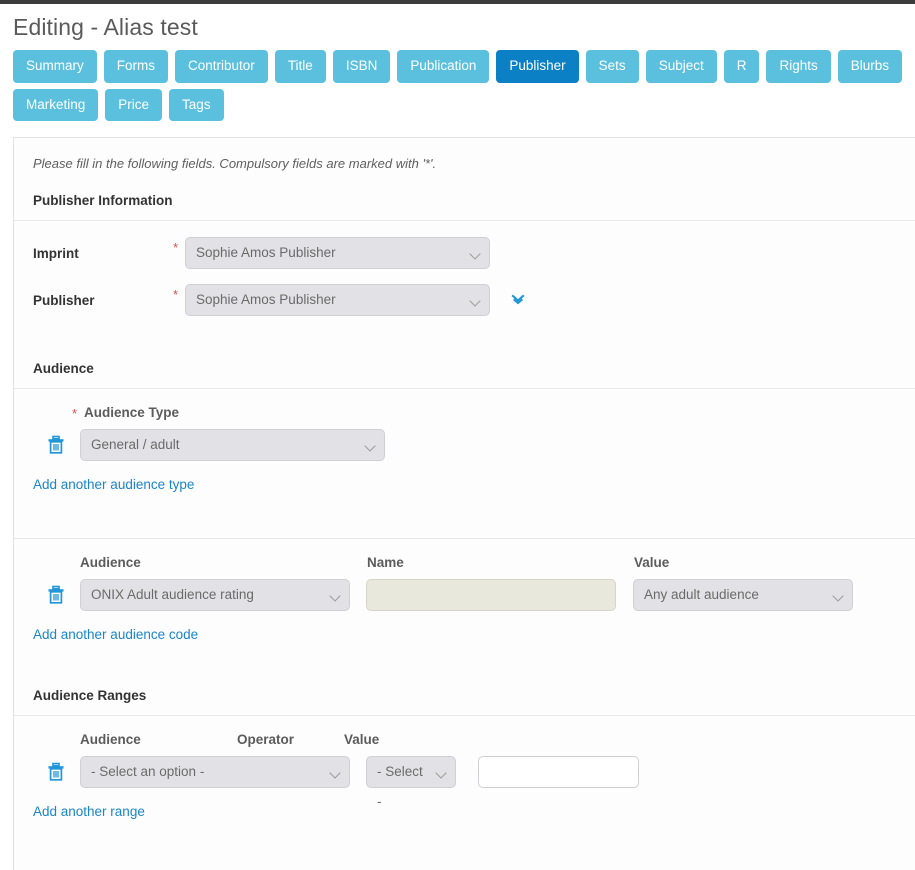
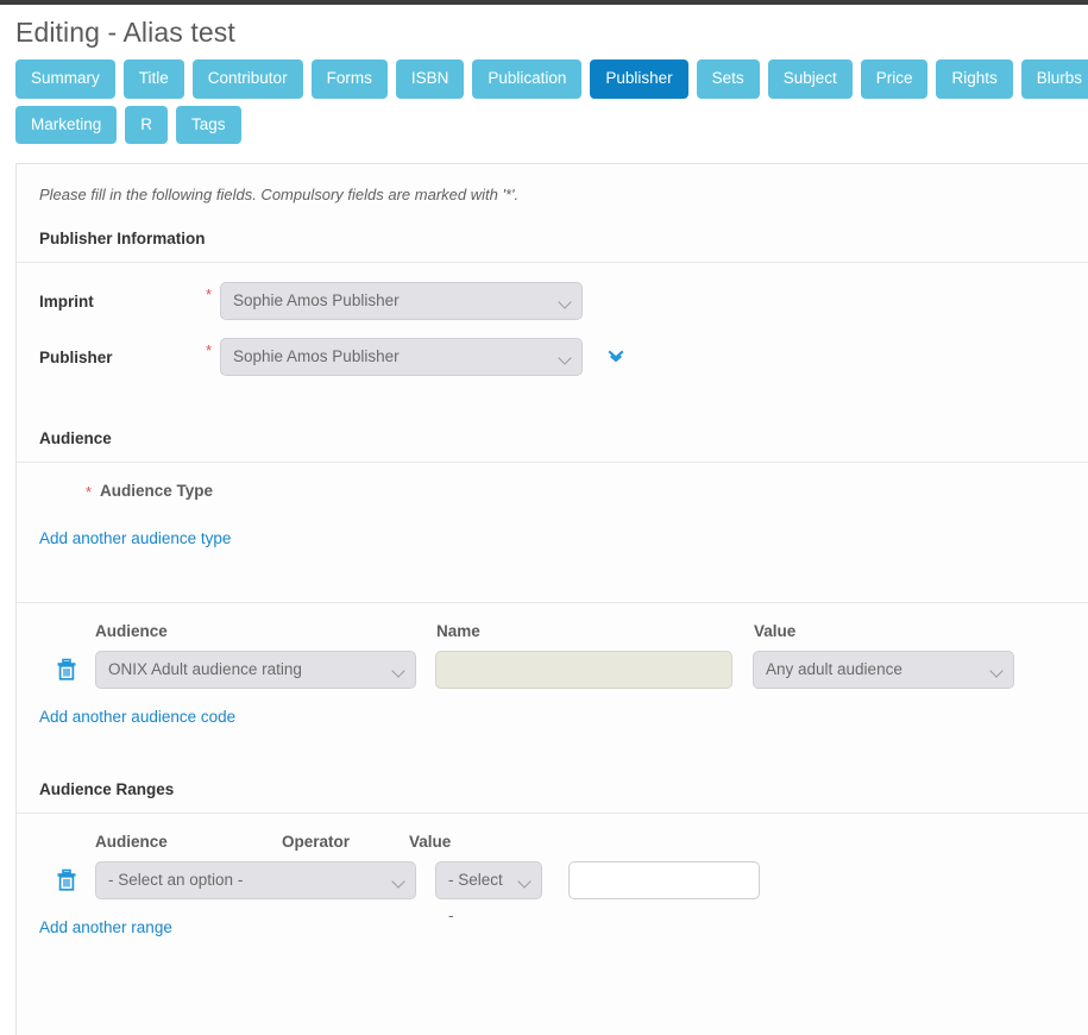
  Editing - Alias test
  Summary
- Forms
+ Title
  Contributor
- Title
+ Forms
  ISBN
  Publication
  Publisher
  Sets
  Subject
- R
+ Price
  Rights
  Blurbs
  Marketing
- Price
+ R
  Tags
  Please fill in the following fields. Compulsory fields are marked with '*'.
  Publisher Information
  Imprint
  *
  Sophie Amos Publisher
  Publisher
  *
  Sophie Amos Publisher
  Audience
  *
  Audience Type
- General / adult
  Add another audience type
  Audience
  Name
  Value
  ONIX Adult audience rating
  Any adult audience
  Add another audience code
  Audience Ranges
  Audience
  Operator
  Value
  - Select an option -
  - Select -
  Add another range
